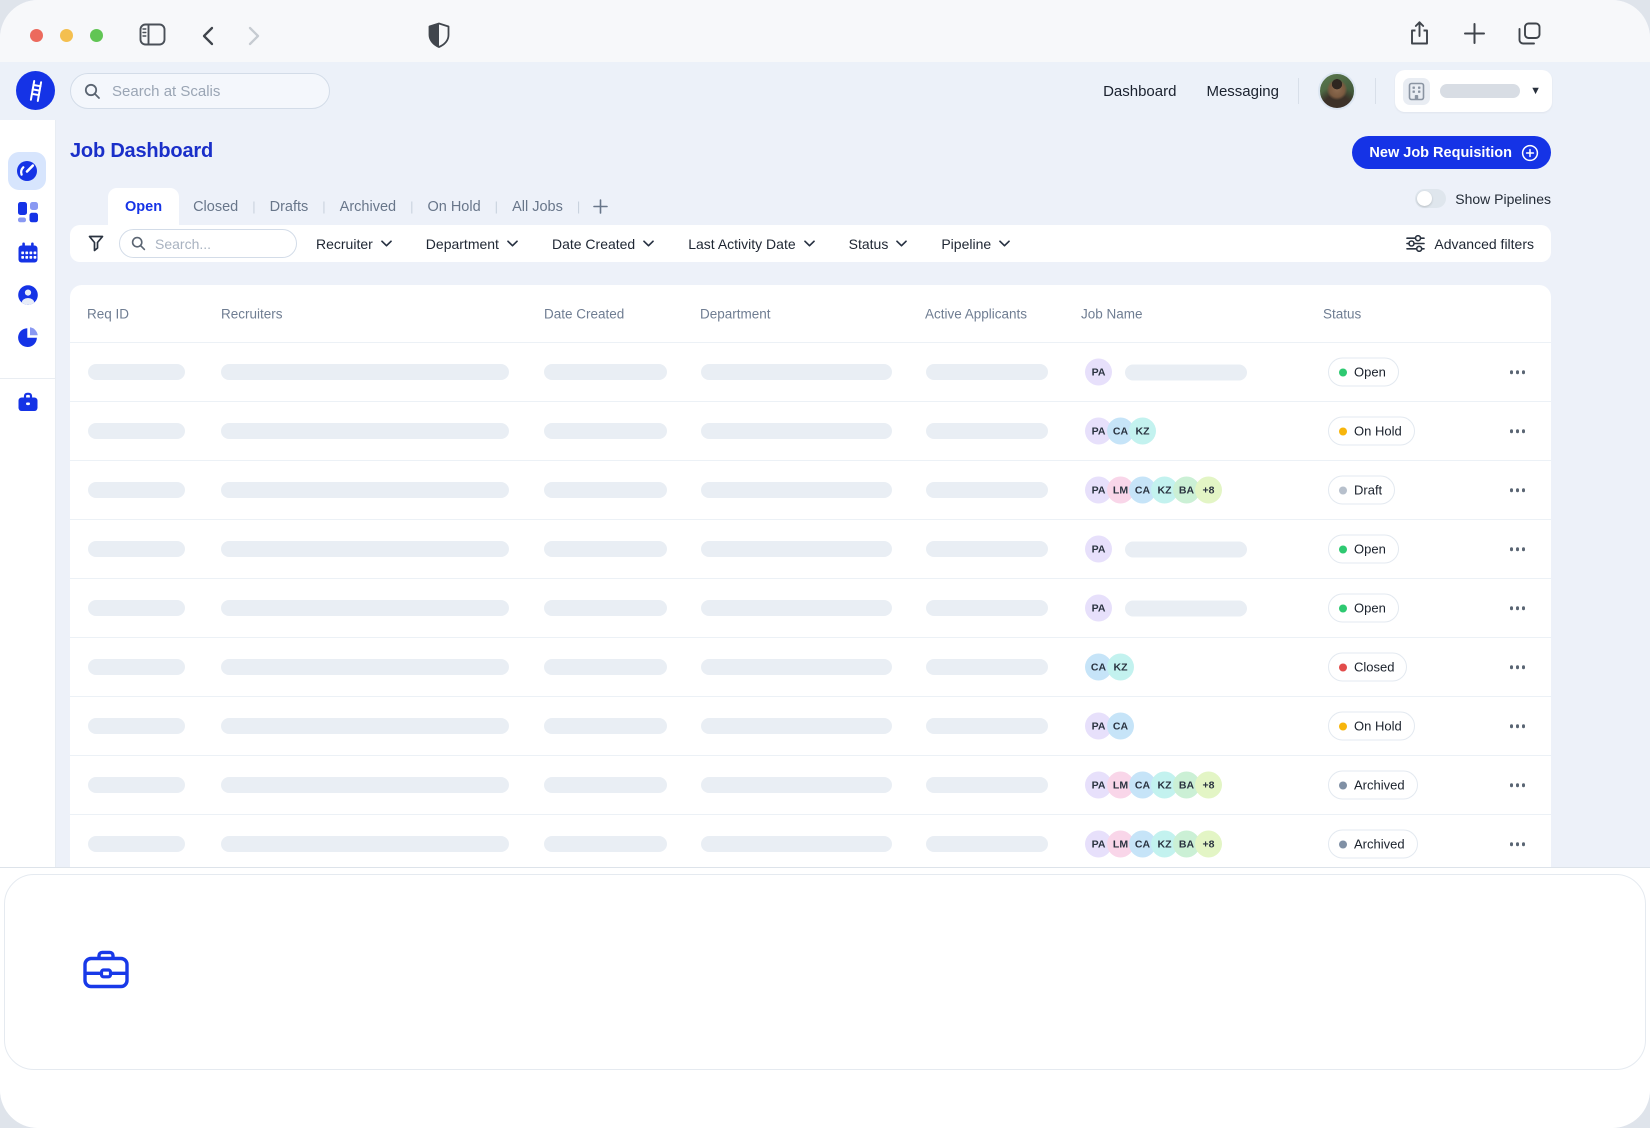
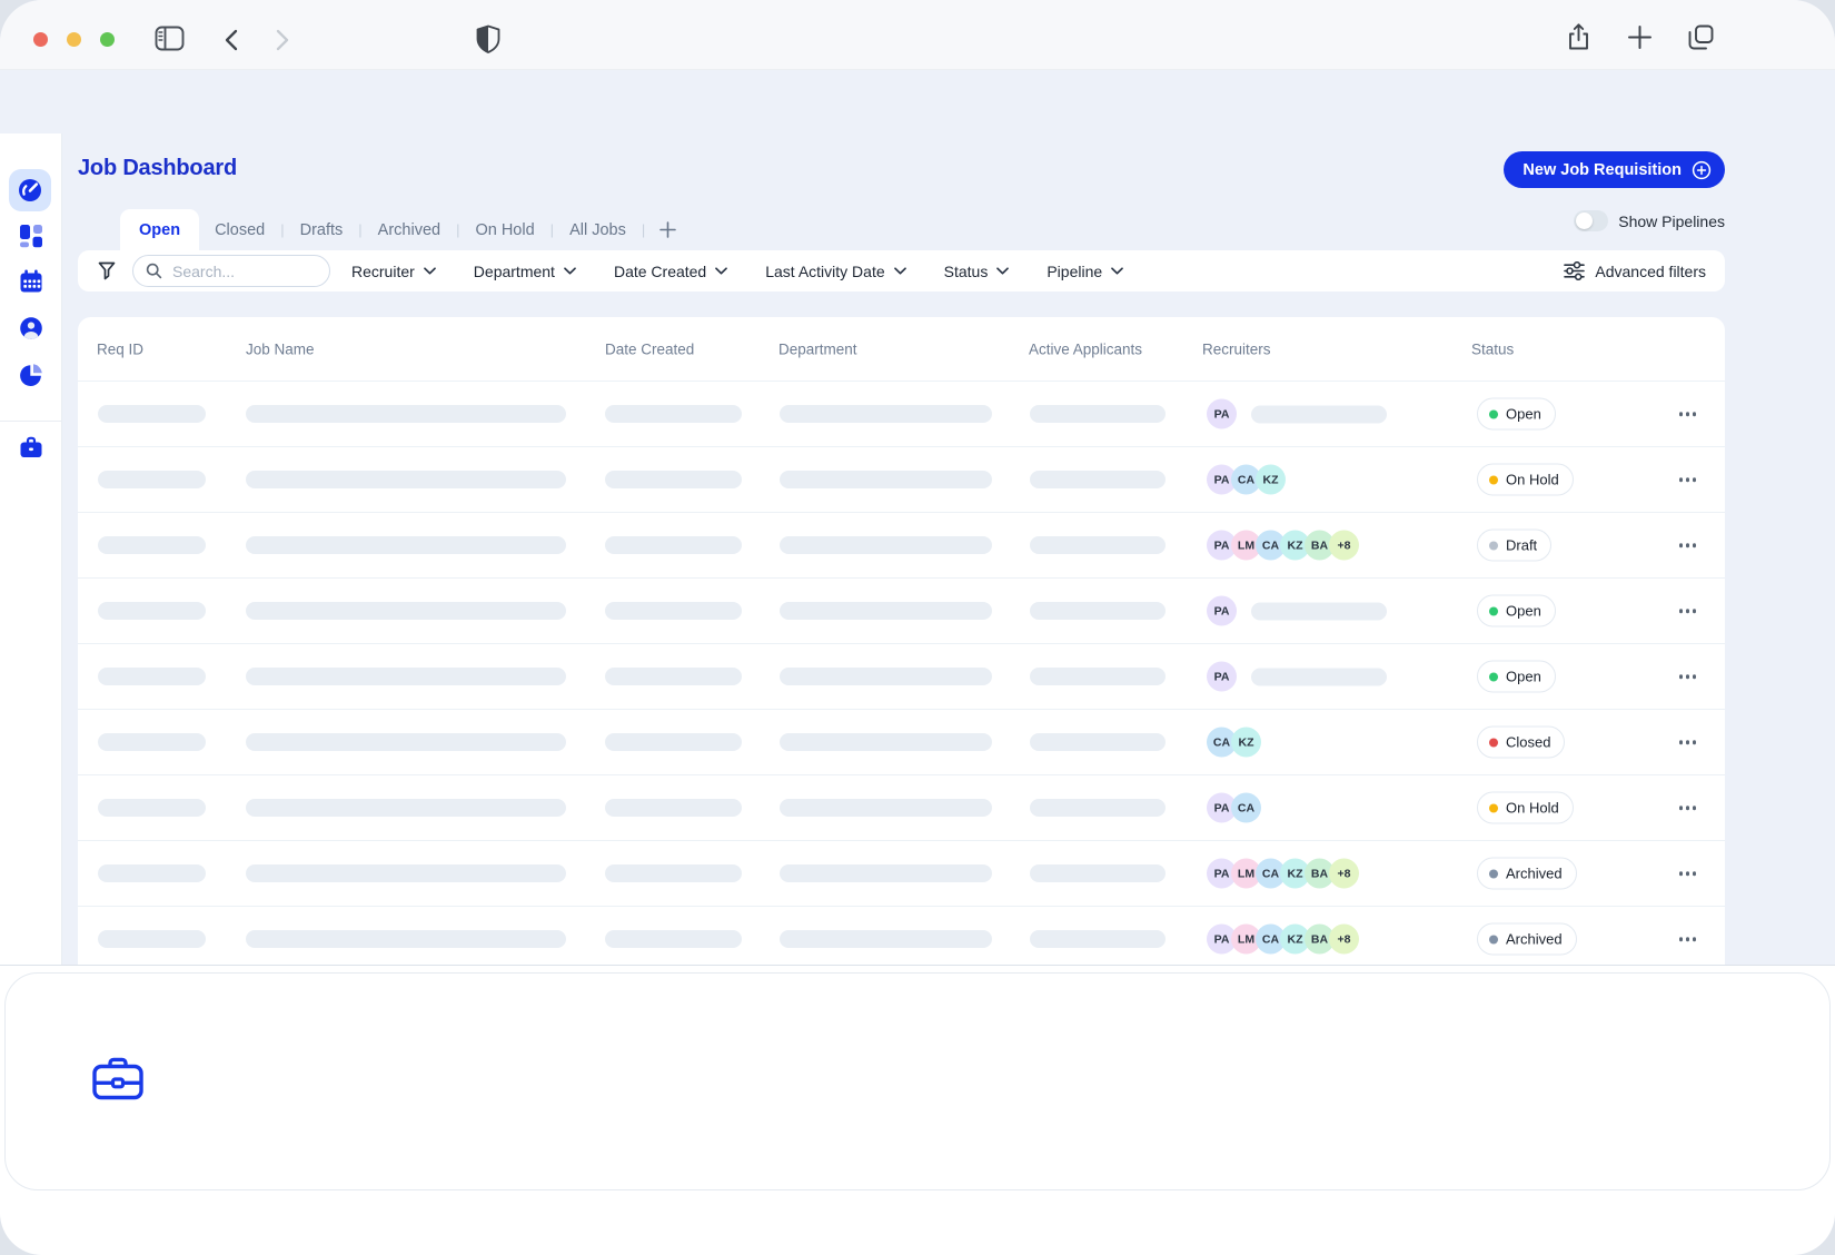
- Search at Scalis
- Dashboard
- Messaging
- ▼
  Job Dashboard
  New Job Requisition
  Open
  Closed
  Drafts
  Archived
  |
  On Hold
  |
  All Jobs
  |
  Show Pipelines
  Search...
  Recruiter
  Department
  Date Created
  Last Activity Date
  Status
  Pipeline
  Advanced filters
  Req ID
- Recruiters
+ Job Name
  Date Created
  Department
  Active Applicants
- Job Name
+ Recruiters
  Status
  PA
  Open
  PA
  CA
  KZ
  On Hold
  PA
  LM
  CA
  KZ
  BA
  +8
  Draft
  PA
  Open
  PA
  Open
  CA
  KZ
  Closed
  PA
  CA
  On Hold
  PA
  LM
  CA
  KZ
  BA
  +8
  Archived
  PA
  LM
  CA
  KZ
  BA
  +8
  Archived
